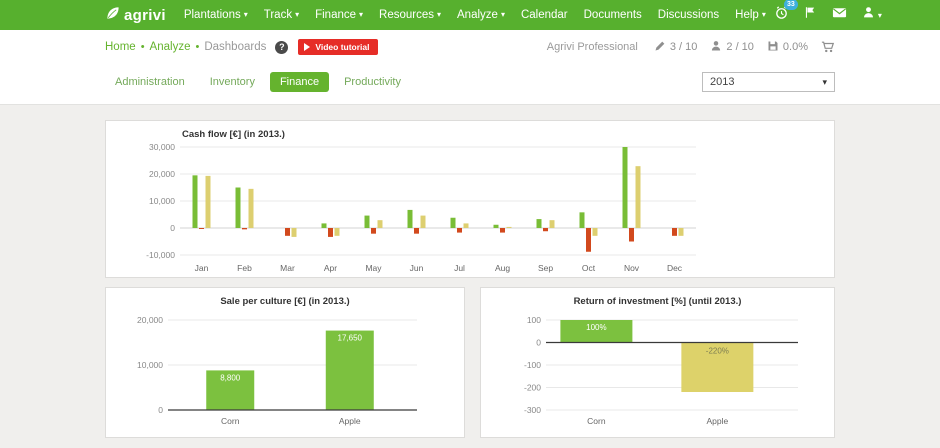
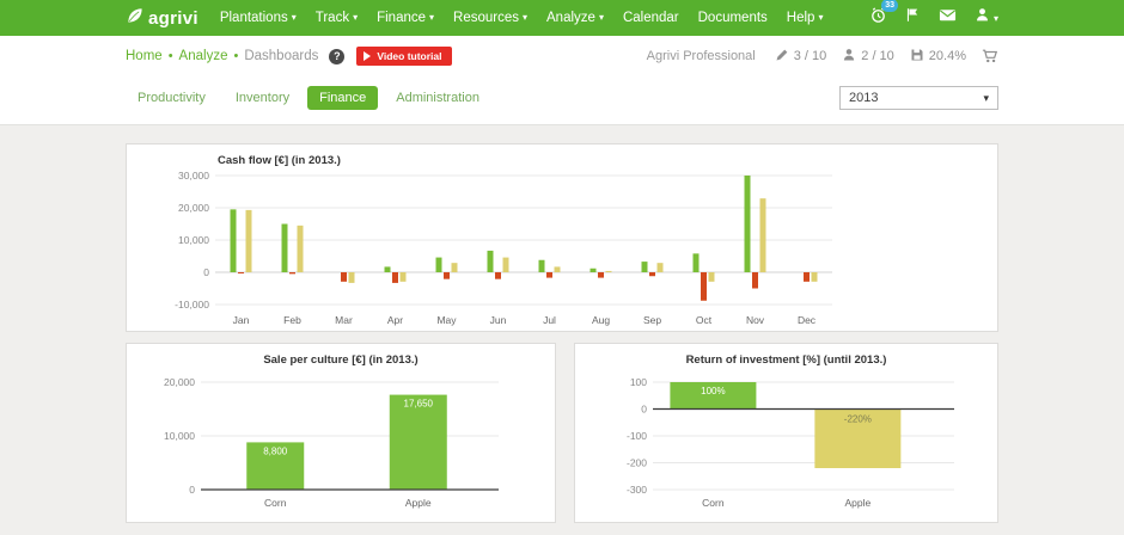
  agrivi
  Plantations
  Track
  Finance
  Resources
  Analyze
  Calendar
  Documents
- Discussions
  Help
  Home
  •
  Analyze
  •
  Dashboards
  Video tutorial
  Agrivi Professional
  3 / 10
  2 / 10
- 0.0%
+ 20.4%
- Administration
+ Productivity
  Inventory
  Finance
- Productivity
+ Administration
  2013
  Cash flow [€] (in 2013.)
  30,000
  20,000
  10,000
  0
  -10,000
  Jan
  Feb
  Mar
  Apr
  May
  Jun
  Jul
  Aug
  Sep
  Oct
  Nov
  Dec
  Sale per culture [€] (in 2013.)
  20,000
  10,000
  0
  8,800
  Corn
  17,650
  Apple
  Return of investment [%] (until 2013.)
  100
  0
  -100
  -200
  -300
  100%
  Corn
  -220%
  Apple
